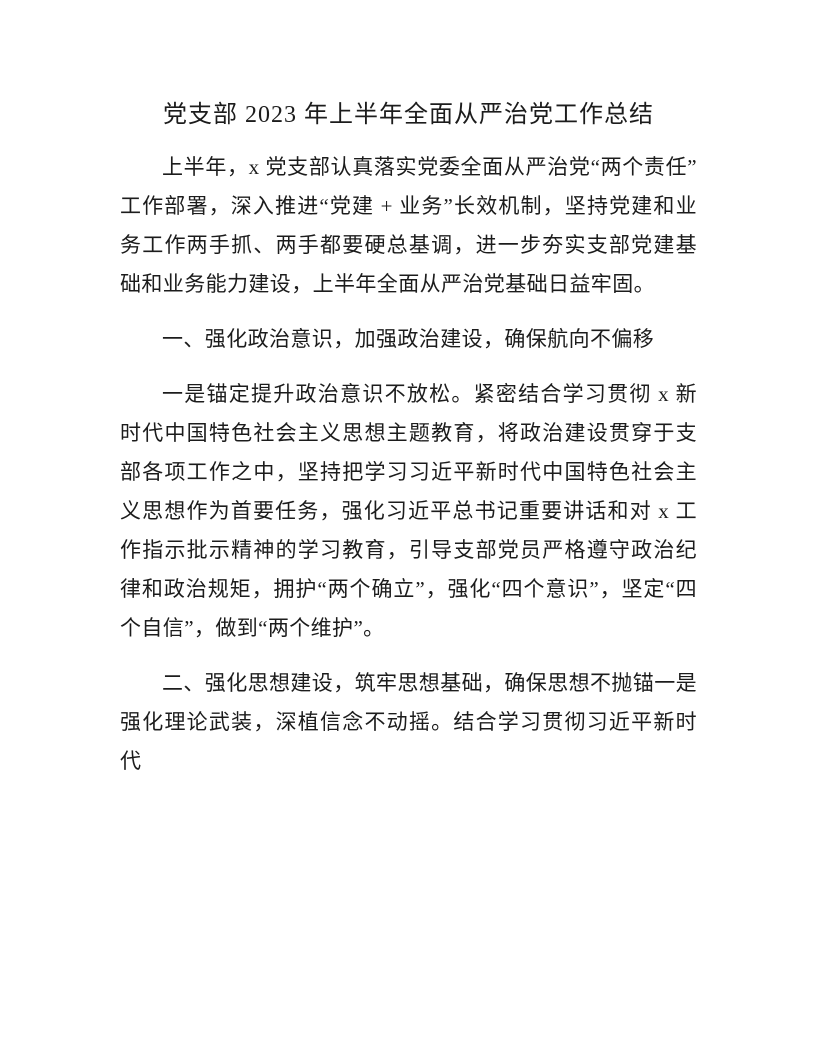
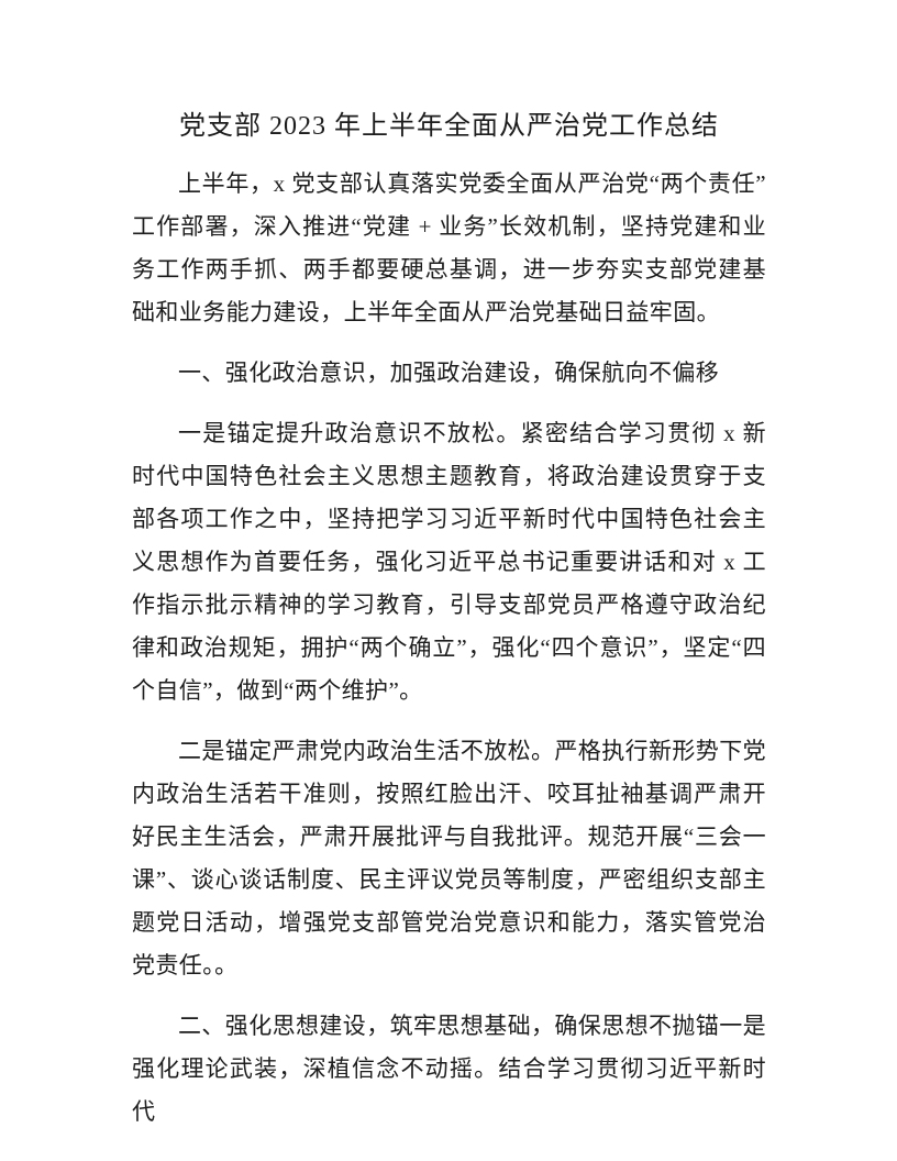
  党支部 2023 年上半年全面从严治党工作总结
  上半年，x 党支部认真落实党委全面从严治党“两个责任”工作部署，深入推进“党建 + 业务”长效机制，坚持党建和业务工作两手抓、两手都要硬总基调，进一步夯实支部党建基础和业务能力建设，上半年全面从严治党基础日益牢固。
  一、强化政治意识，加强政治建设，确保航向不偏移
  一是锚定提升政治意识不放松。紧密结合学习贯彻 x 新时代中国特色社会主义思想主题教育，将政治建设贯穿于支部各项工作之中，坚持把学习习近平新时代中国特色社会主义思想作为首要任务，强化习近平总书记重要讲话和对 x 工作指示批示精神的学习教育，引导支部党员严格遵守政治纪律和政治规矩，拥护“两个确立”，强化“四个意识”，坚定“四个自信”，做到“两个维护”。
+ 二是锚定严肃党内政治生活不放松。严格执行新形势下党内政治生活若干准则，按照红脸出汗、咬耳扯袖基调严肃开好民主生活会，严肃开展批评与自我批评。规范开展“三会一课”、谈心谈话制度、民主评议党员等制度，严密组织支部主题党日活动，增强党支部管党治党意识和能力，落实管党治党责任。。
  二、强化思想建设，筑牢思想基础，确保思想不抛锚一是强化理论武装，深植信念不动摇。结合学习贯彻习近平新时代
